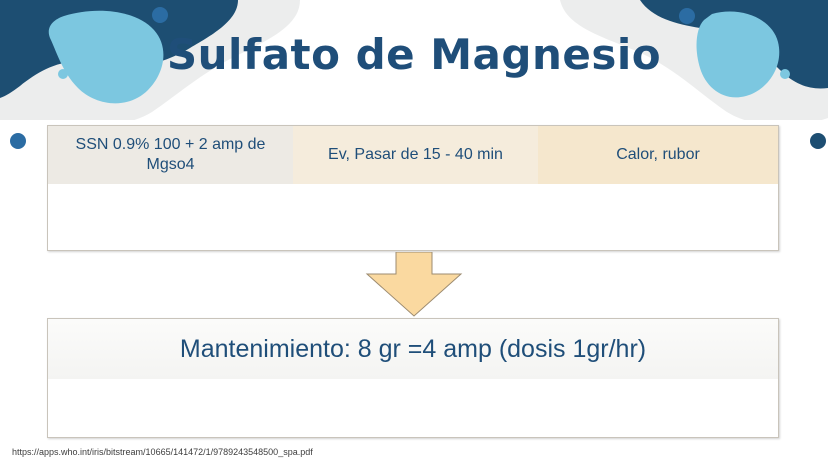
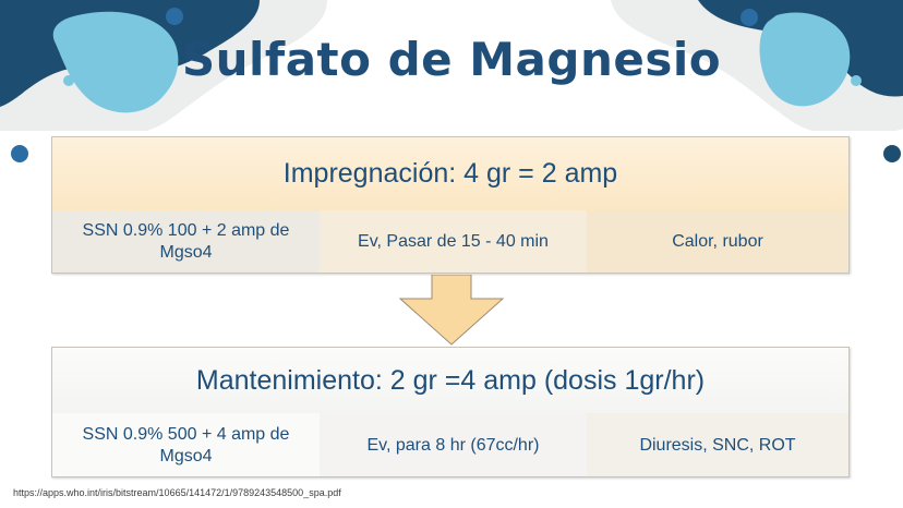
  Sulfato de Magnesio
+ Impregnación: 4 gr = 2 amp
  SSN 0.9% 100 + 2 amp de Mgso4
  Ev, Pasar de 15 - 40 min
  Calor, rubor
- Mantenimiento: 8 gr =4 amp (dosis 1gr/hr)
+ Mantenimiento: 2 gr =4 amp (dosis 1gr/hr)
+ SSN 0.9% 500 + 4 amp de Mgso4
+ Ev, para 8 hr (67cc/hr)
+ Diuresis, SNC, ROT
  https://apps.who.int/iris/bitstream/10665/141472/1/9789243548500_spa.pdf
